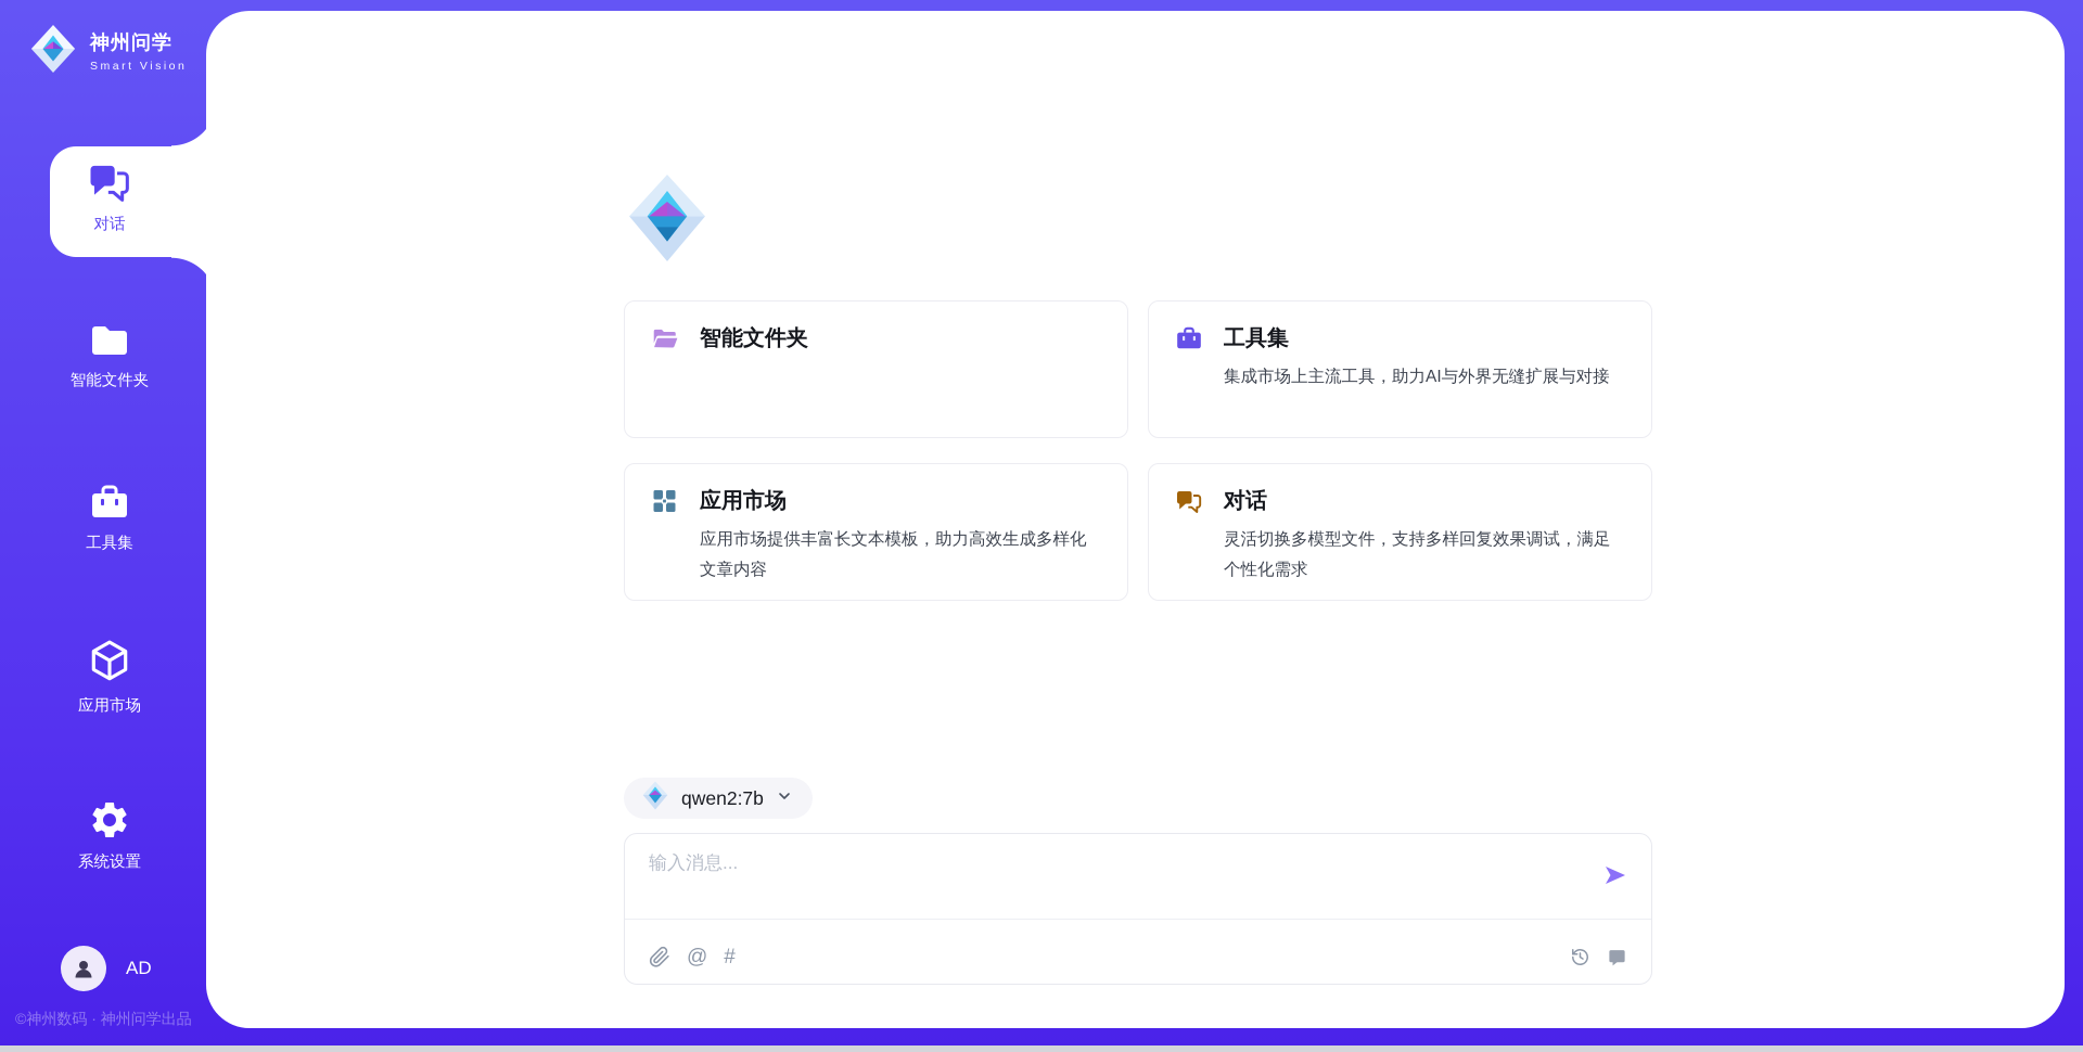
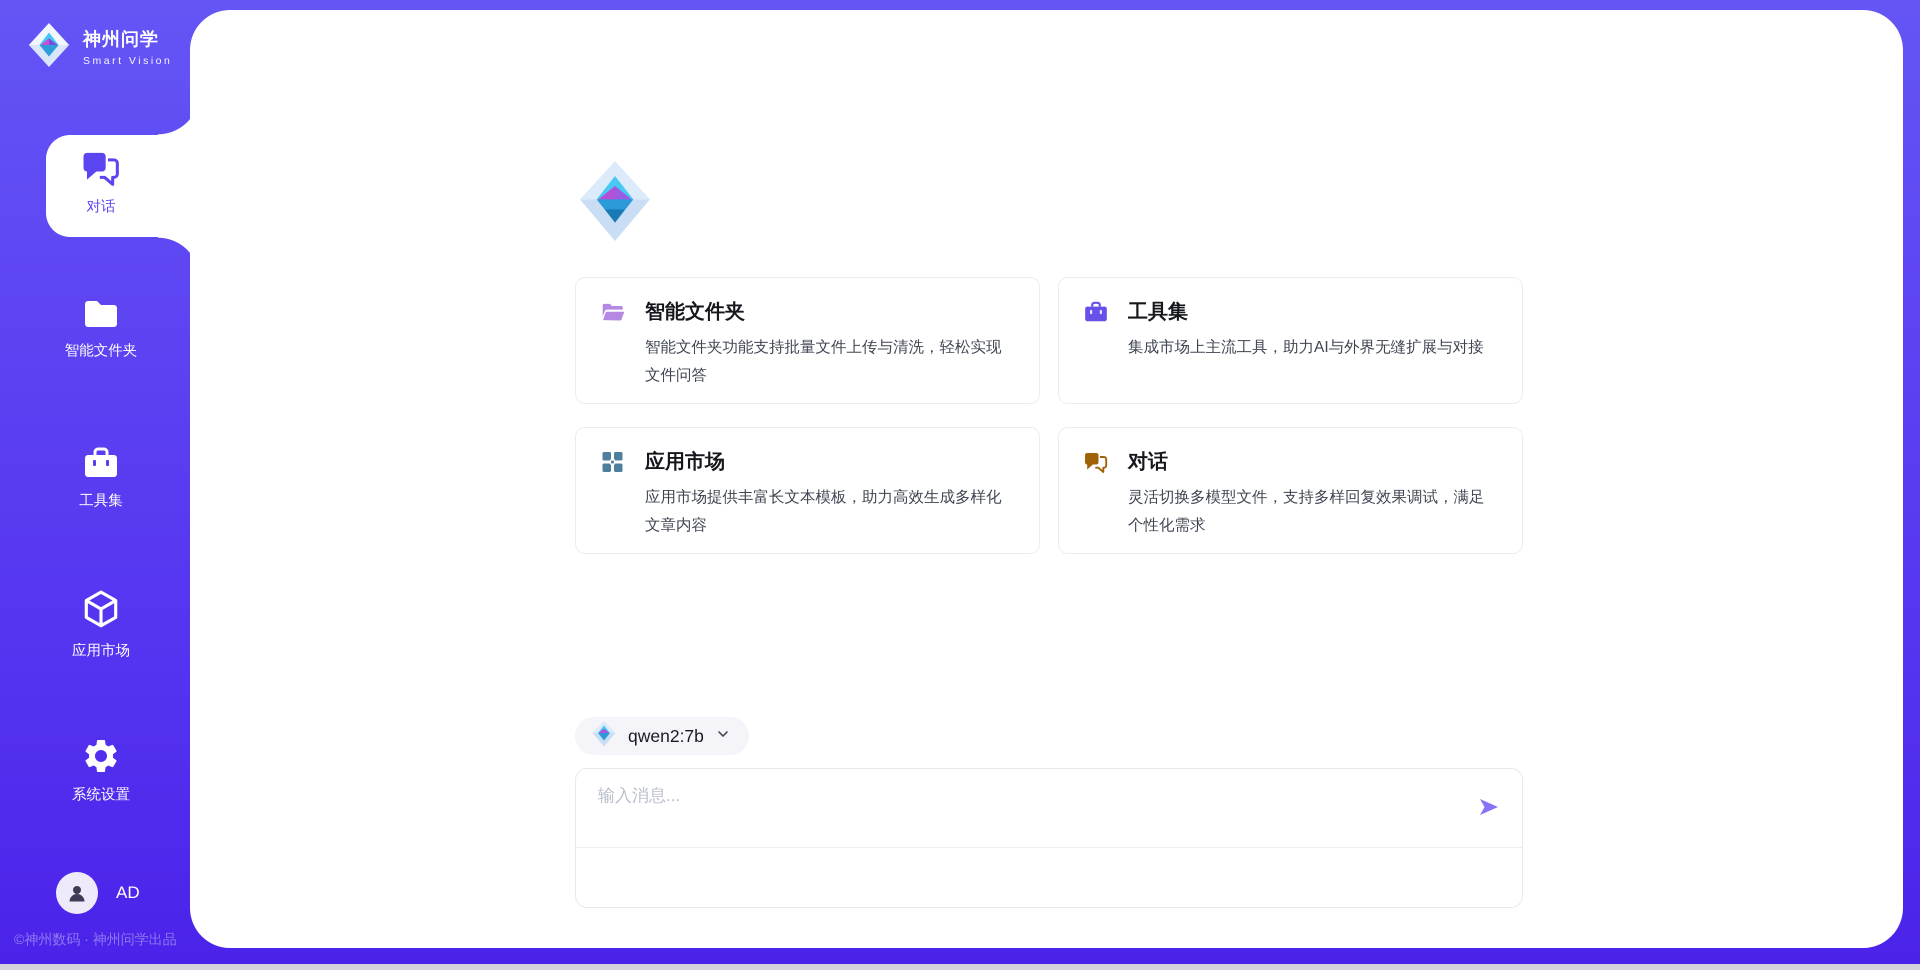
  神州问学
  Smart Vision
  对话
  智能文件夹
  工具集
  应用市场
  系统设置
  AD
  ©神州数码 · 神州问学出品
  智能文件夹
+ 智能文件夹功能支持批量文件上传与清洗，轻松实现文件问答
  工具集
  集成市场上主流工具，助力AI与外界无缝扩展与对接
  应用市场
  应用市场提供丰富长文本模板，助力高效生成多样化文章内容
  对话
  灵活切换多模型文件，支持多样回复效果调试，满足个性化需求
  qwen2:7b
  输入消息...
- @
- #
